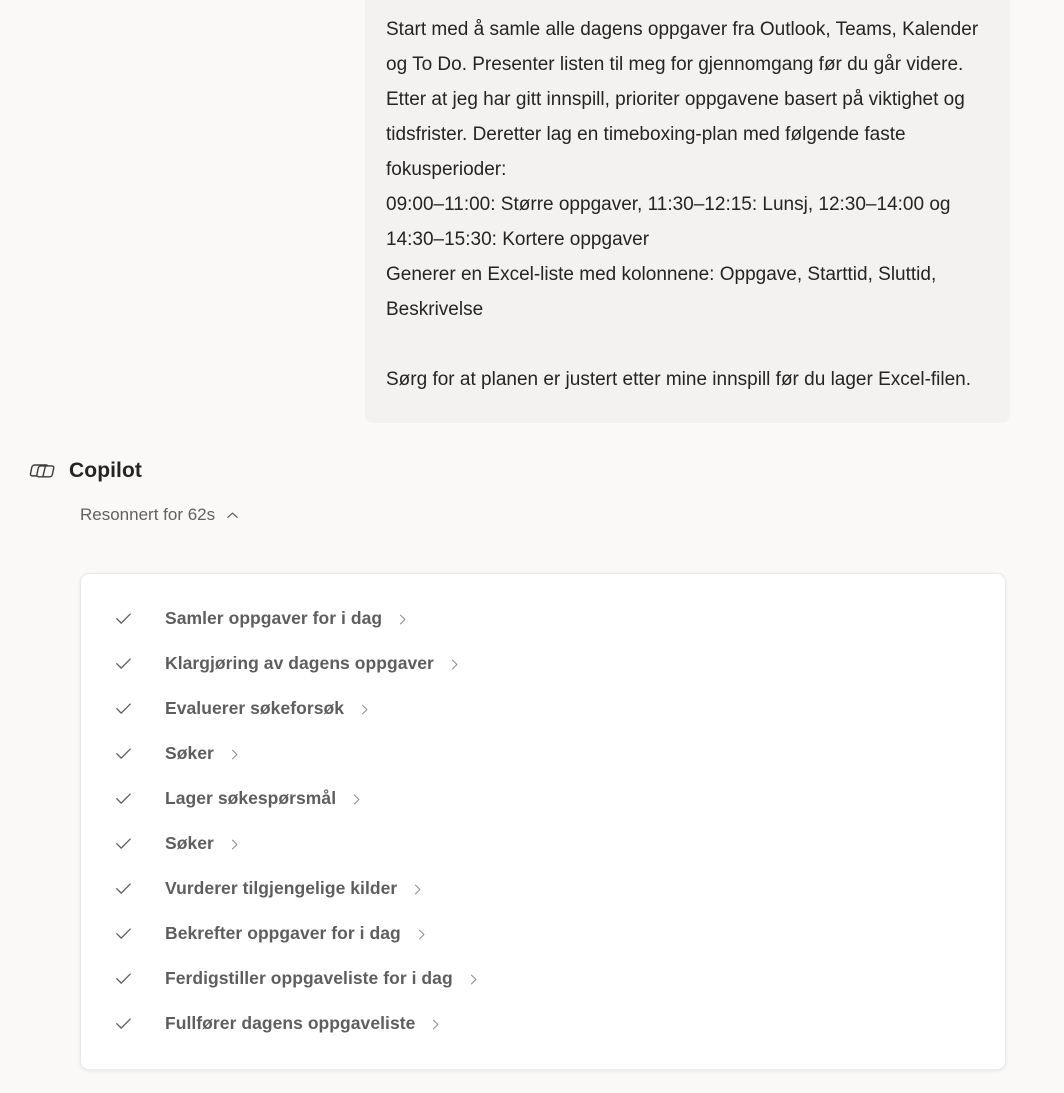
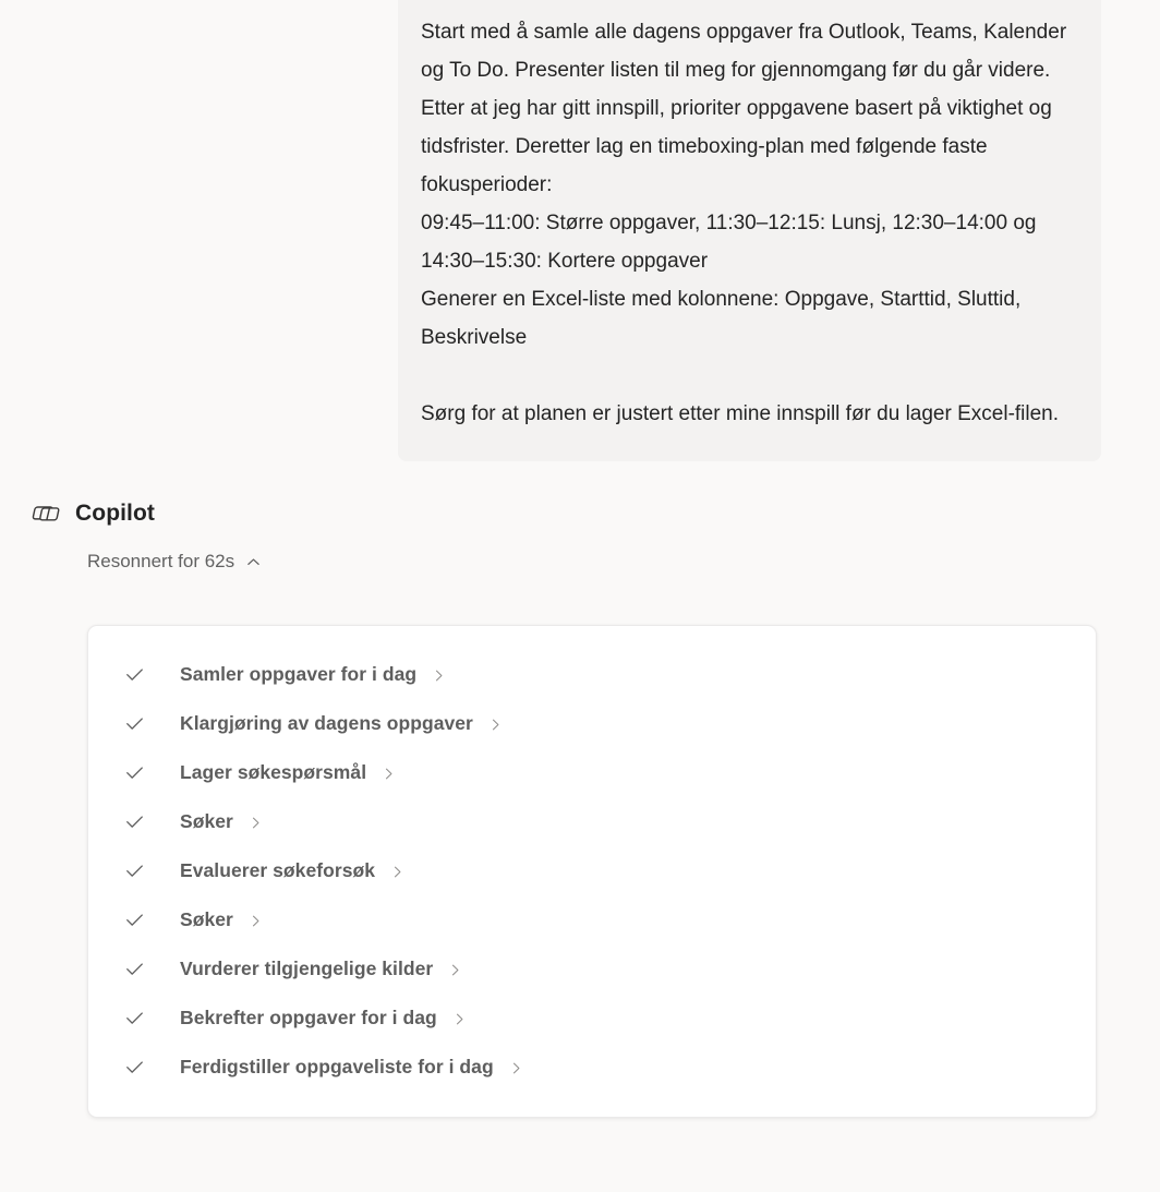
  Start med å samle alle dagens oppgaver fra Outlook, Teams, Kalender og To Do. Presenter listen til meg for gjennomgang før du går videre. Etter at jeg har gitt innspill, prioriter oppgavene basert på viktighet og tidsfrister. Deretter lag en timeboxing-plan med følgende faste fokusperioder:
- 09:00–11:00: Større oppgaver, 11:30–12:15: Lunsj, 12:30–14:00 og 14:30–15:30: Kortere oppgaver
+ 09:45–11:00: Større oppgaver, 11:30–12:15: Lunsj, 12:30–14:00 og 14:30–15:30: Kortere oppgaver
  Generer en Excel-liste med kolonnene: Oppgave, Starttid, Sluttid, Beskrivelse
  Sørg for at planen er justert etter mine innspill før du lager Excel-filen.
  Copilot
  Resonnert for 62s
  Samler oppgaver for i dag
  Klargjøring av dagens oppgaver
- Evaluerer søkeforsøk
+ Lager søkespørsmål
  Søker
- Lager søkespørsmål
+ Evaluerer søkeforsøk
  Søker
  Vurderer tilgjengelige kilder
  Bekrefter oppgaver for i dag
  Ferdigstiller oppgaveliste for i dag
- Fullfører dagens oppgaveliste
